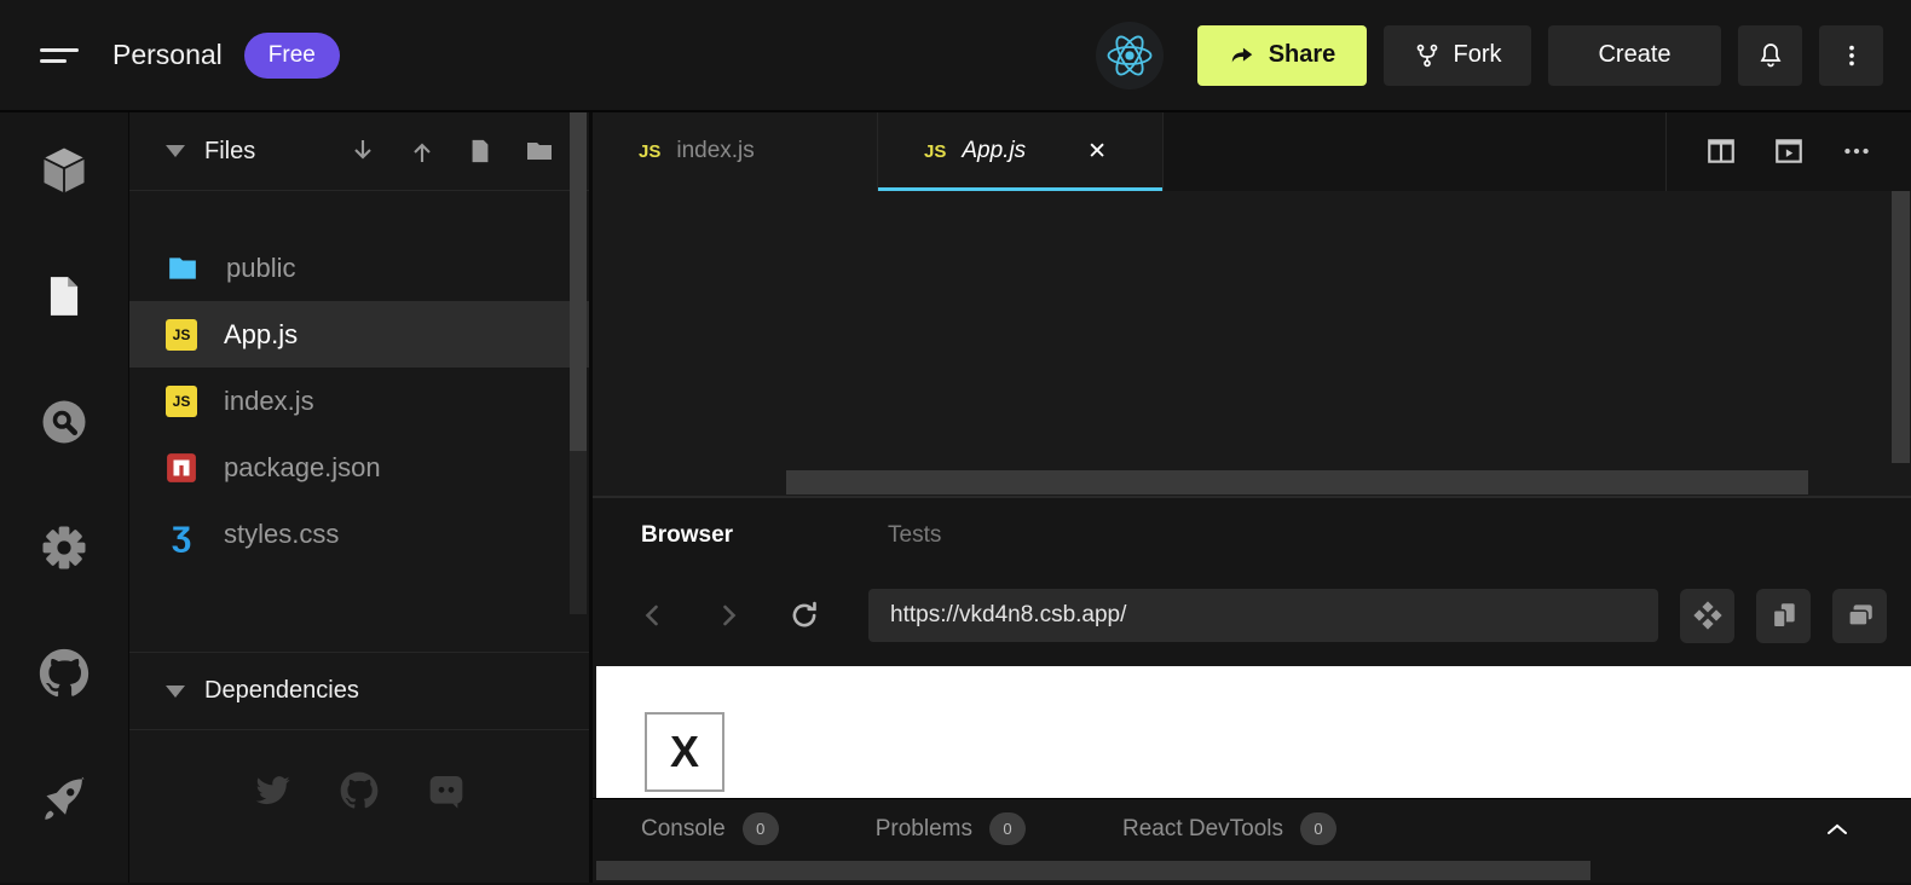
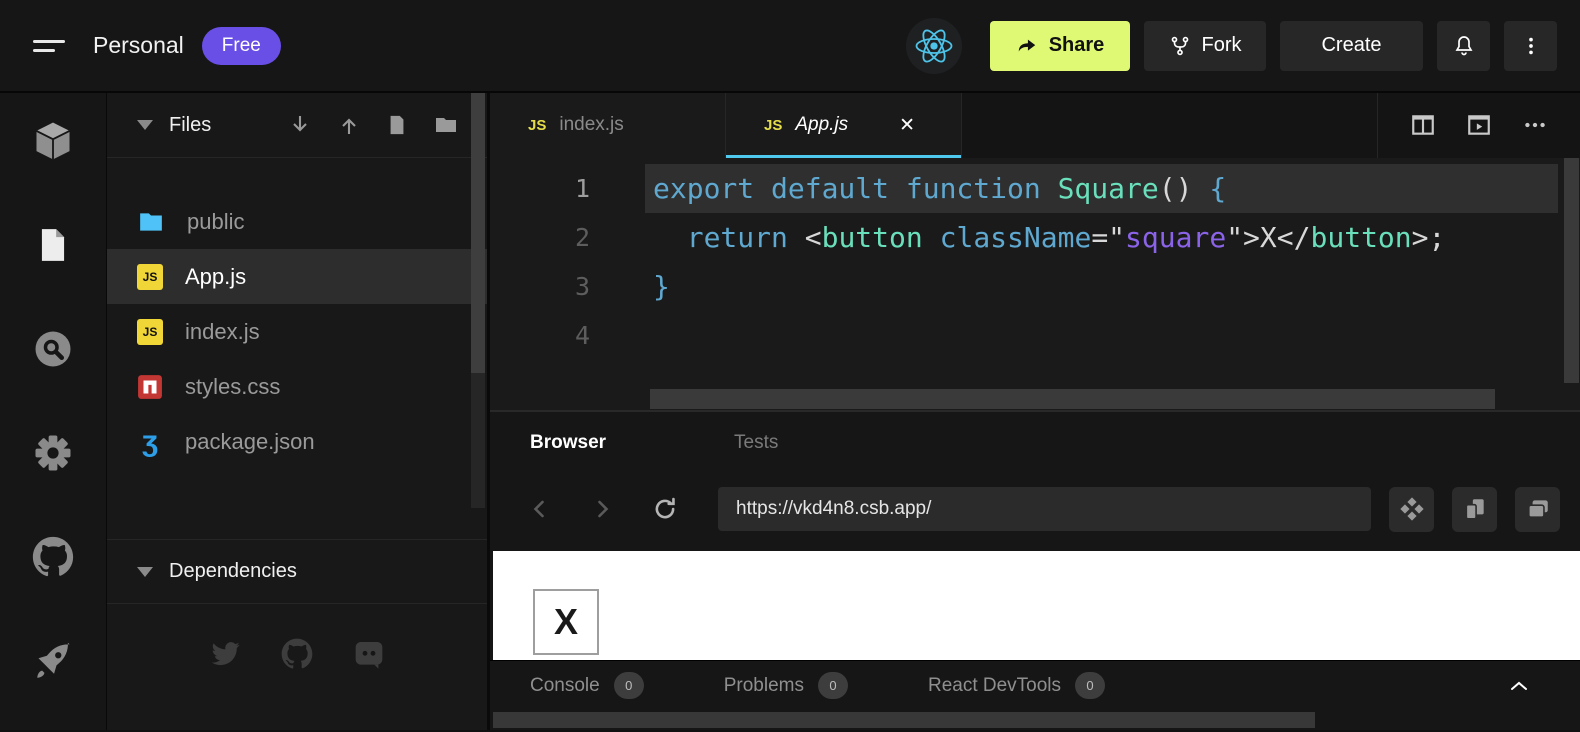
  Personal
  Free
  Share
  Fork
  Create
  Files
  public
  JS
  App.js
  JS
  index.js
- package.json
+ styles.css
  ʒ
- styles.css
+ package.json
  Dependencies
  JS
  index.js
  JS
  App.js
  ✕
+ 1
+ export default function Square() {
+ 2
+ return <button className="square">X</button>;
+ 3
+ }
+ 4
  Browser
  Tests
  https://vkd4n8.csb.app/
  X
  Console
  0
  Problems
  0
  React DevTools
  0
